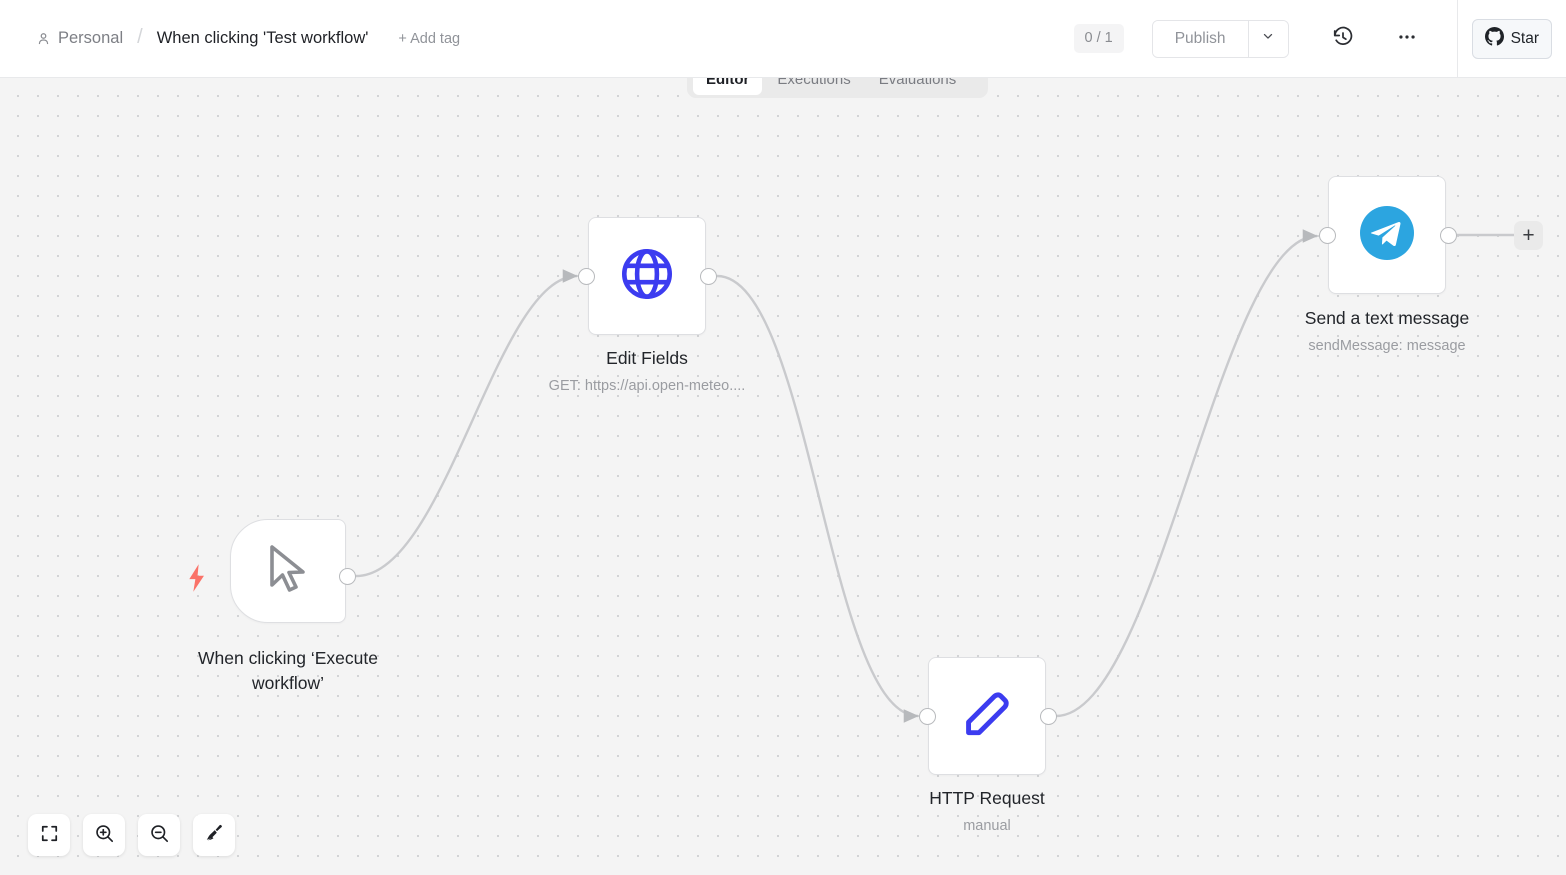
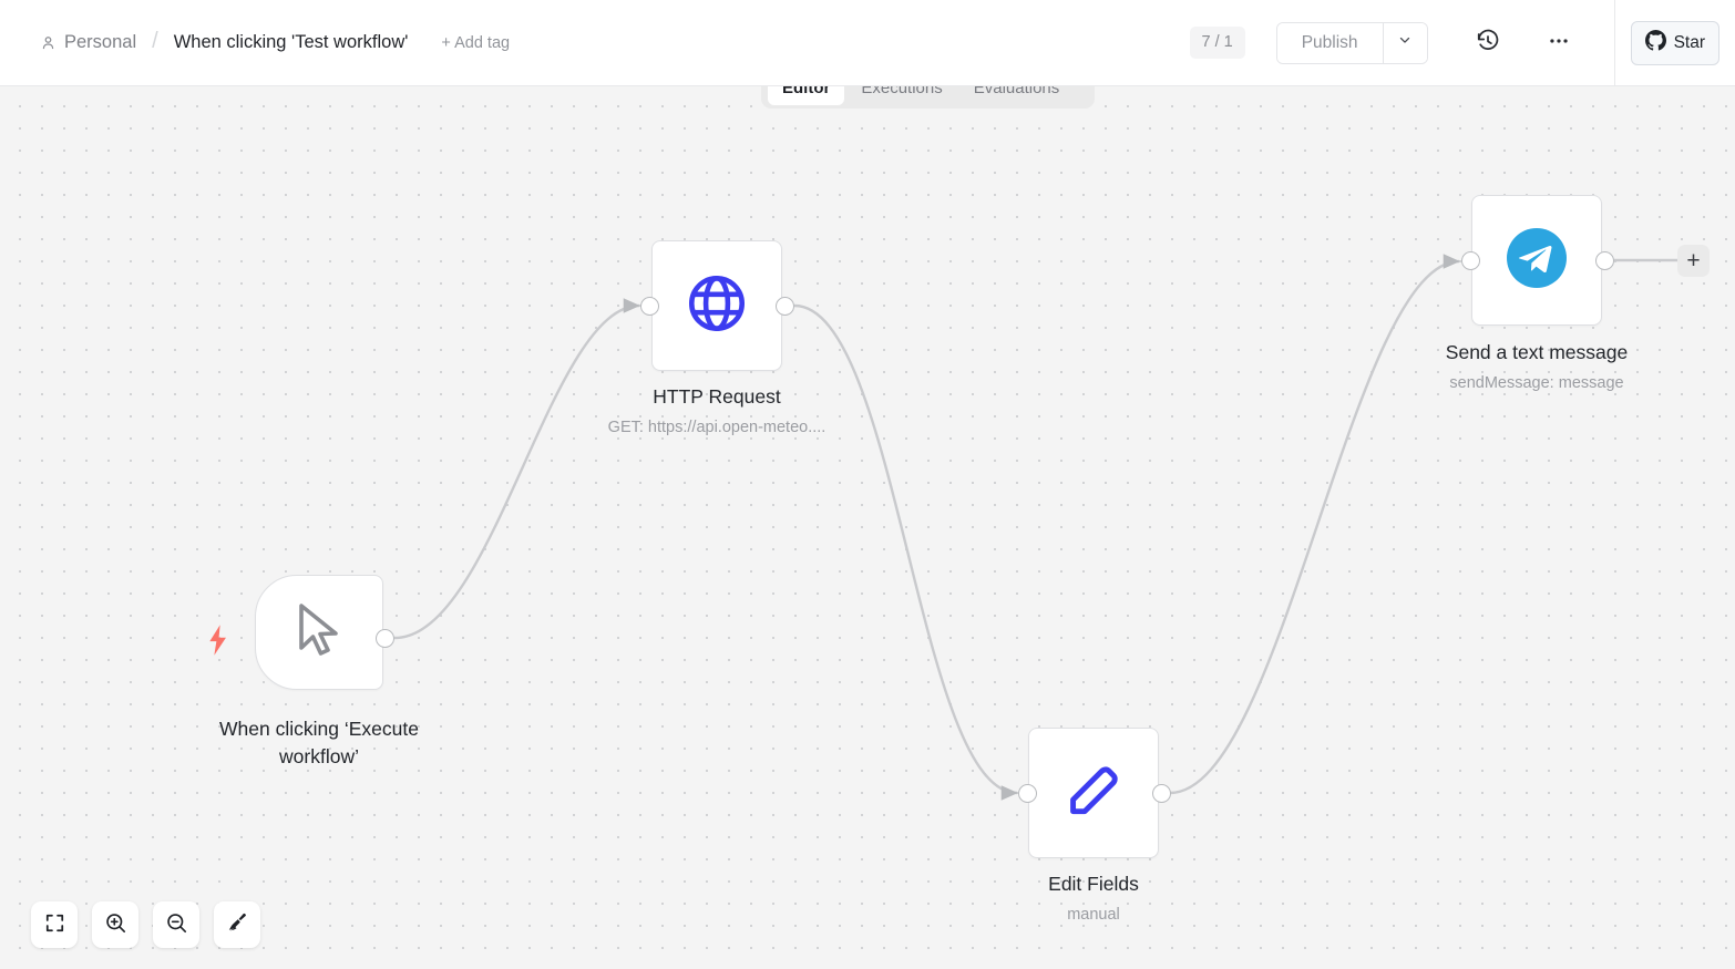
  Personal
  /
  When clicking 'Test workflow'
  + Add tag
- 0 / 1
+ 7 / 1
  Publish
  Star
  Editor
  Executions
  Evaluations
  When clicking ‘Execute
  workflow’
- Edit Fields
+ HTTP Request
  GET: https://api.open-meteo....
- HTTP Request
+ Edit Fields
  manual
  +
  Send a text message
  sendMessage: message
